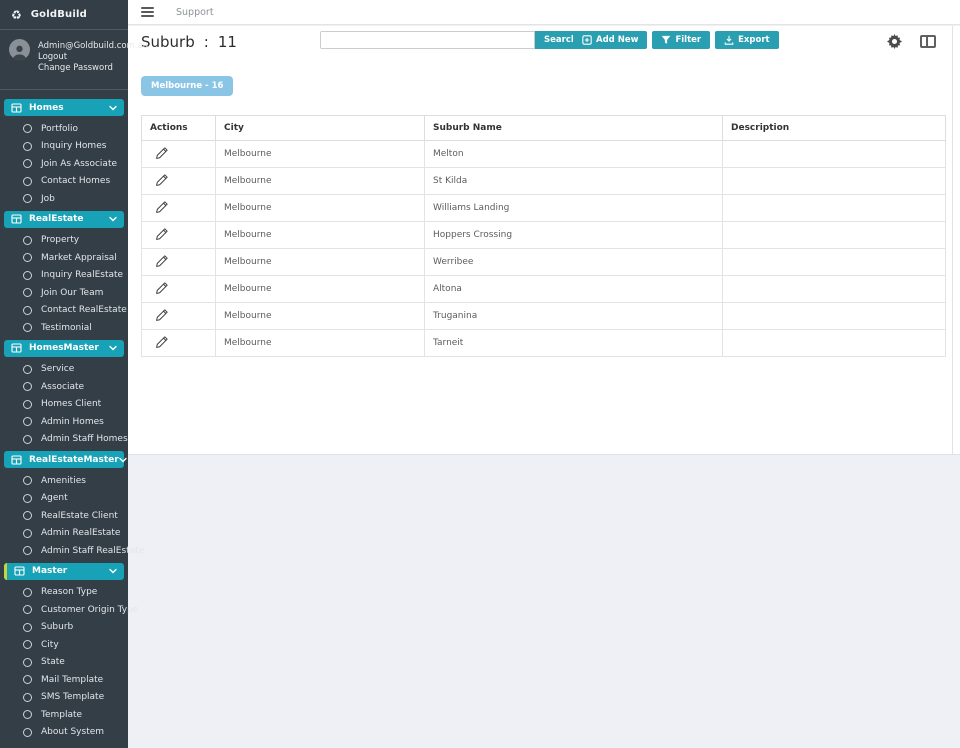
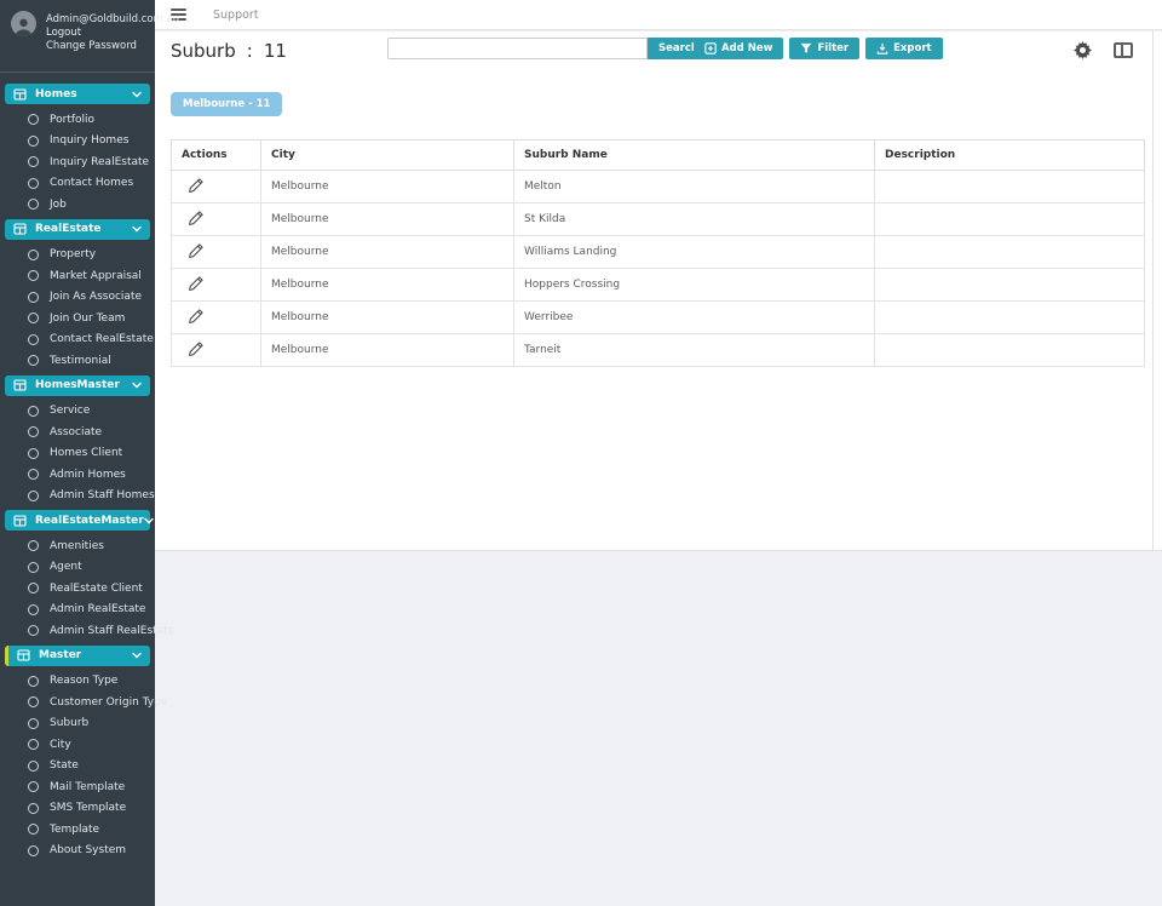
- ♻
- GoldBuild
  Admin@Goldbuild.com.au
  Logout
  Change Password
  Homes
  Portfolio
  Inquiry Homes
- Join As Associate
+ Inquiry RealEstate
  Contact Homes
  Job
  RealEstate
  Property
  Market Appraisal
- Inquiry RealEstate
+ Join As Associate
  Join Our Team
  Contact RealEstate
  Testimonial
  HomesMaster
  Service
  Associate
  Homes Client
  Admin Homes
  Admin Staff Homes
  RealEstateMaster
  Amenities
  Agent
  RealEstate Client
  Admin RealEstate
  Admin Staff RealEstate
  Master
  Reason Type
  Customer Origin Type
  Suburb
  City
  State
  Mail Template
  SMS Template
  Template
  About System
  Support
  Suburb : 11
  Searc
  Add New
  Filter
  Export
- Melbourne - 16
+ Melbourne - 11
  Actions	City	Suburb Name	Description
  	Melbourne	Melton
  	Melbourne	St Kilda
  	Melbourne	Williams Landing
  	Melbourne	Hoppers Crossing
  	Melbourne	Werribee
- 	Melbourne	Altona
- 	Melbourne	Truganina
  	Melbourne	Tarneit
